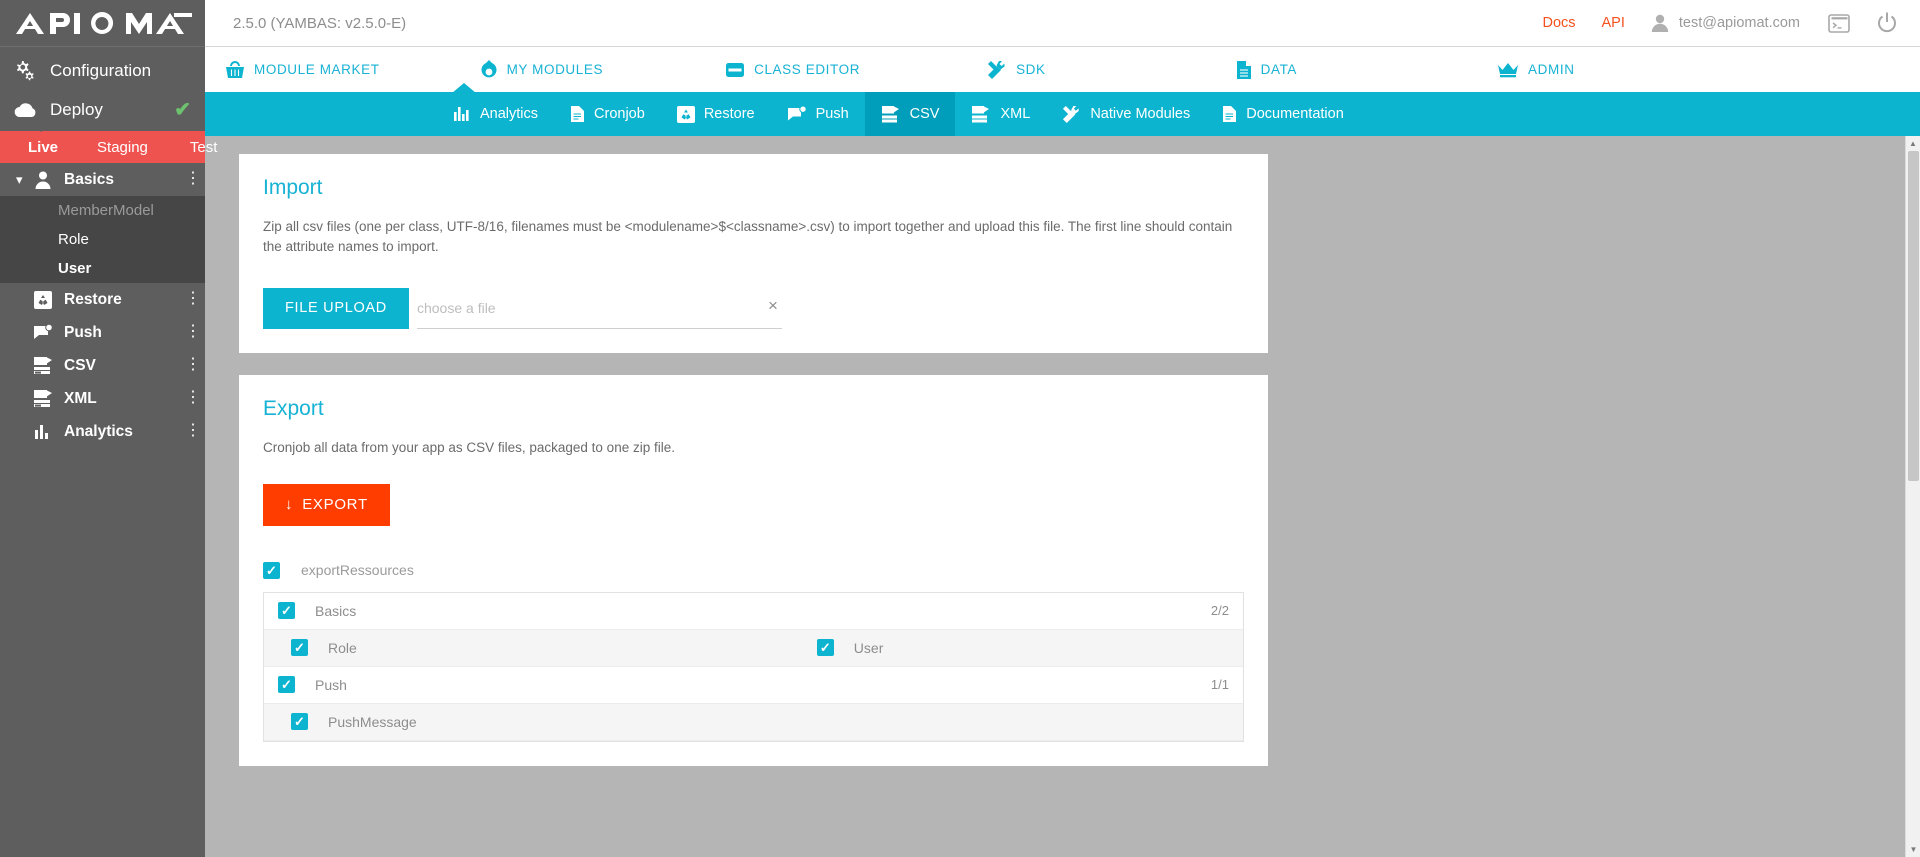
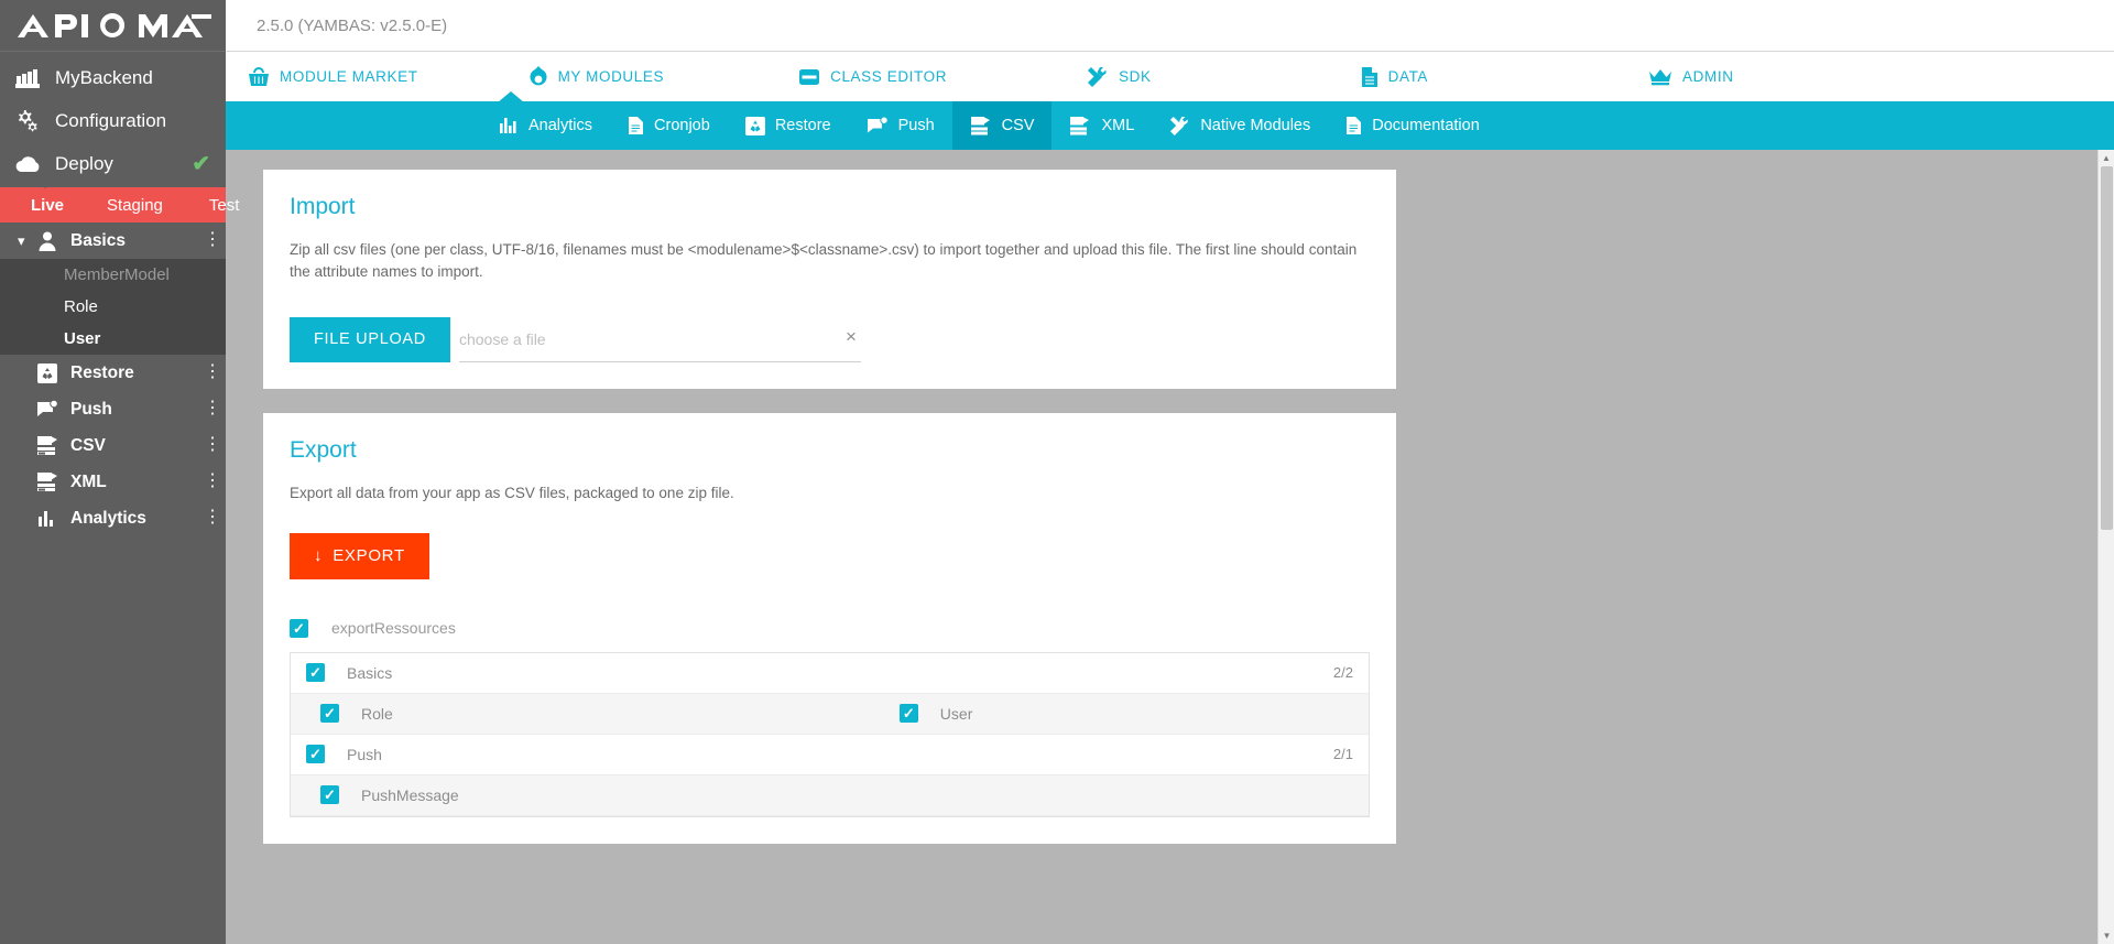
+ MyBackend
  Configuration
  Deploy
  ✔
  Live
  Staging
  Test
  Basics
  ⋮
  MemberModel
  Role
  User
  Restore
  ⋮
  Push
  ⋮
  CSV
  ⋮
  XML
  ⋮
  Analytics
  ⋮
  2.5.0 (YAMBAS: v2.5.0-E)
- Docs
- API
- test@apiomat.com
  MODULE MARKET
  MY MODULES
  CLASS EDITOR
  SDK
  DATA
  ADMIN
  Analytics
  Cronjob
  Restore
  Push
  CSV
  XML
  Native Modules
  Documentation
  Import
  Zip all csv files (one per class, UTF-8/16, filenames must be <modulename>$<classname>.csv) to import together and upload this file. The first line should contain the attribute names to import.
  FILE UPLOAD
  choose a file
  ×
  Export
- Cronjob all data from your app as CSV files, packaged to one zip file.
+ Export all data from your app as CSV files, packaged to one zip file.
  ↓
  EXPORT
  exportRessources
  Basics
  2/2
  Role
  User
  Push
- 1/1
+ 2/1
  PushMessage
  ▲
  ▼
